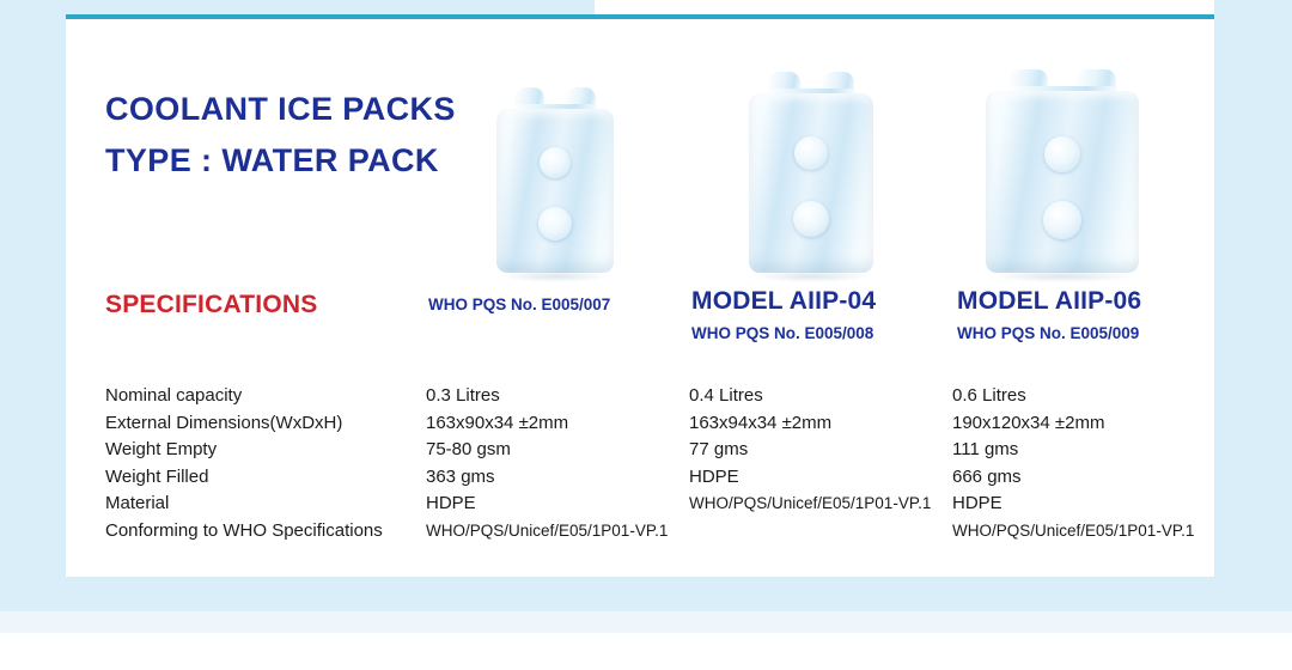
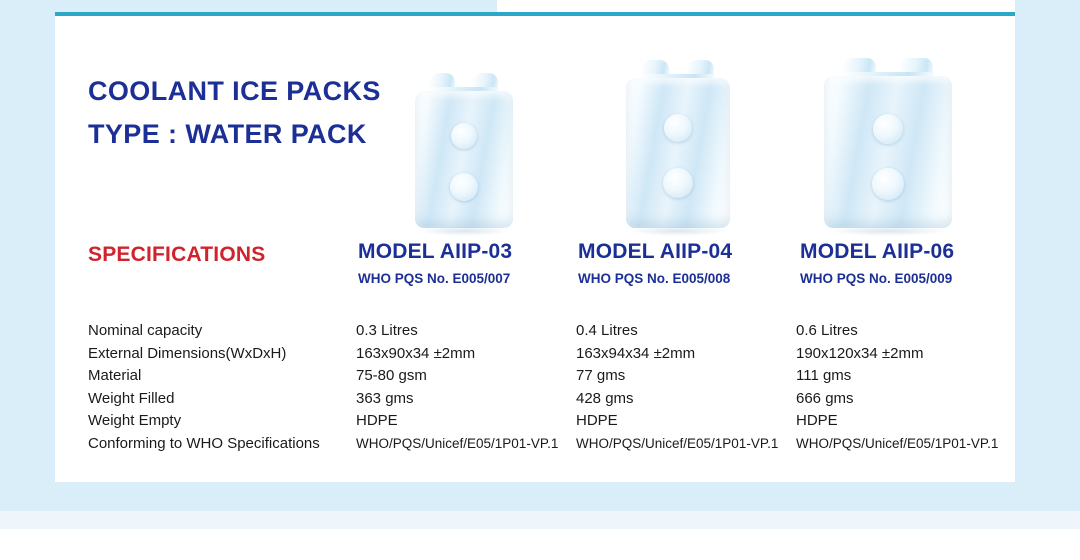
  COOLANT ICE PACKS
  TYPE : WATER PACK
  SPECIFICATIONS
+ MODEL AIIP-03
  WHO PQS No. E005/007
  MODEL AIIP-04
  WHO PQS No. E005/008
  MODEL AIIP-06
  WHO PQS No. E005/009
  Nominal capacity
  External Dimensions(WxDxH)
- Weight Empty
+ Material
  Weight Filled
- Material
+ Weight Empty
  Conforming to WHO Specifications
  0.3 Litres
  163x90x34 ±2mm
  75-80 gsm
  363 gms
  HDPE
  WHO/PQS/Unicef/E05/1P01-VP.1
  0.4 Litres
  163x94x34 ±2mm
  77 gms
+ 428 gms
  HDPE
  WHO/PQS/Unicef/E05/1P01-VP.1
  0.6 Litres
  190x120x34 ±2mm
  111 gms
  666 gms
  HDPE
  WHO/PQS/Unicef/E05/1P01-VP.1
